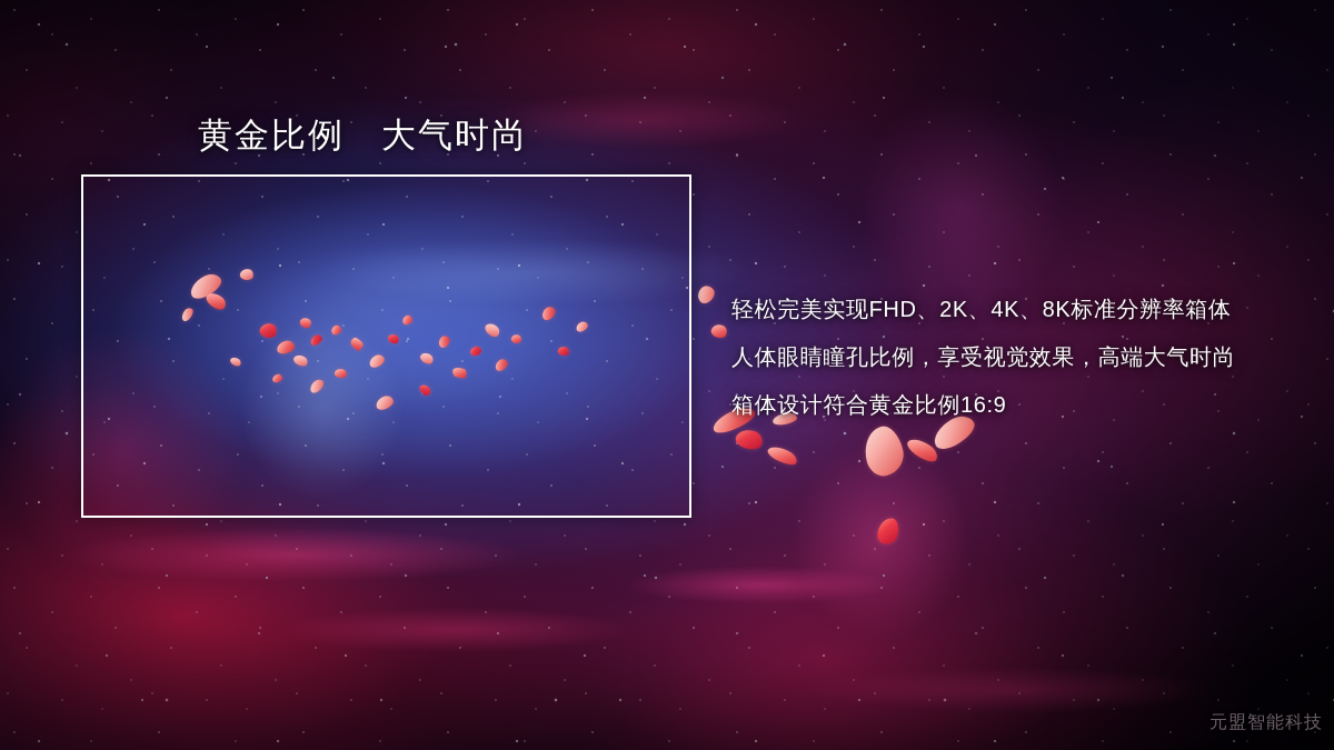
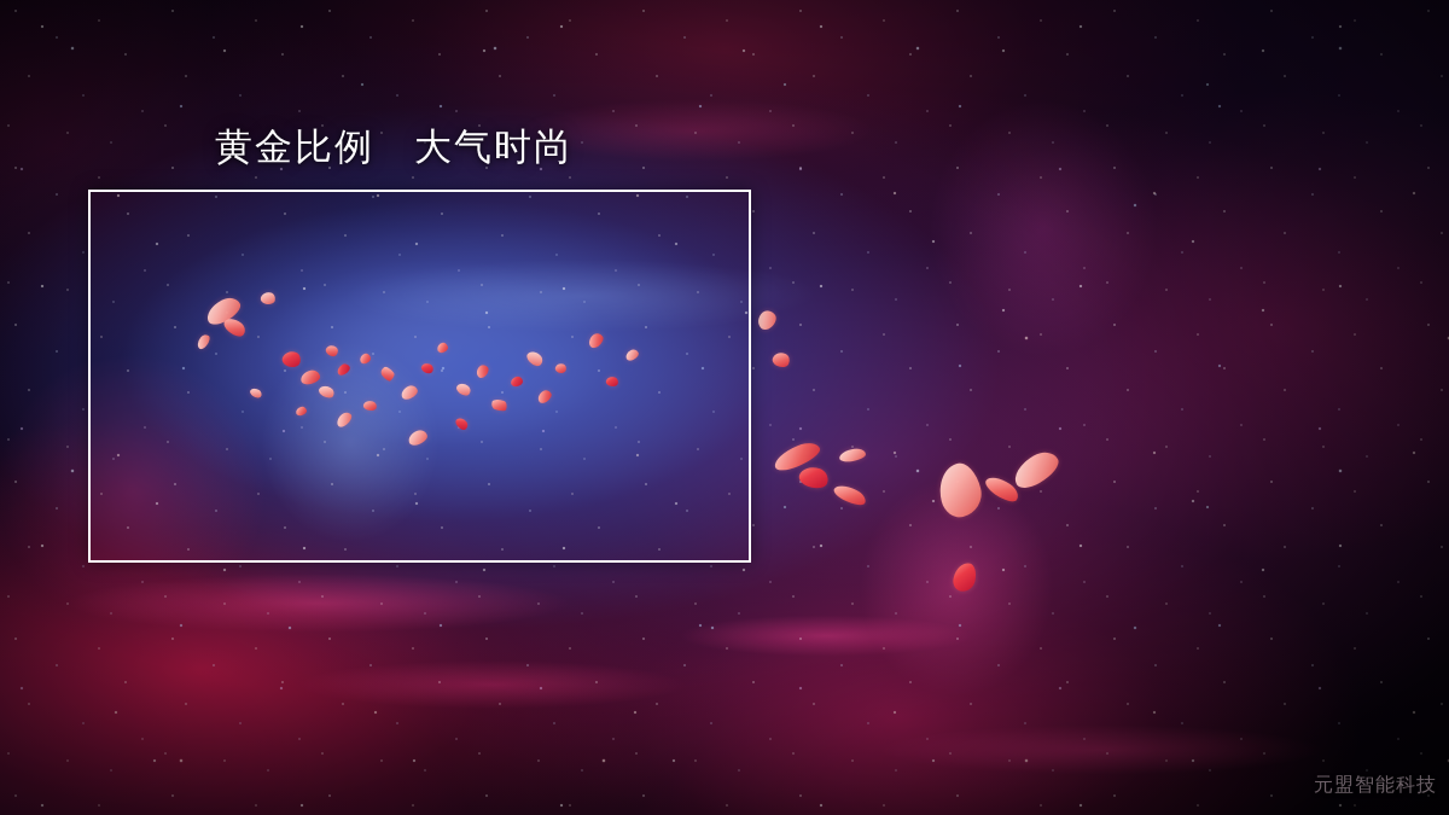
  黄金比例 大气时尚
- 轻松完美实现FHD、2K、4K、8K标准分辨率箱体
- 人体眼睛瞳孔比例，享受视觉效果，高端大气时尚
- 箱体设计符合黄金比例16:9
  元盟智能科技
